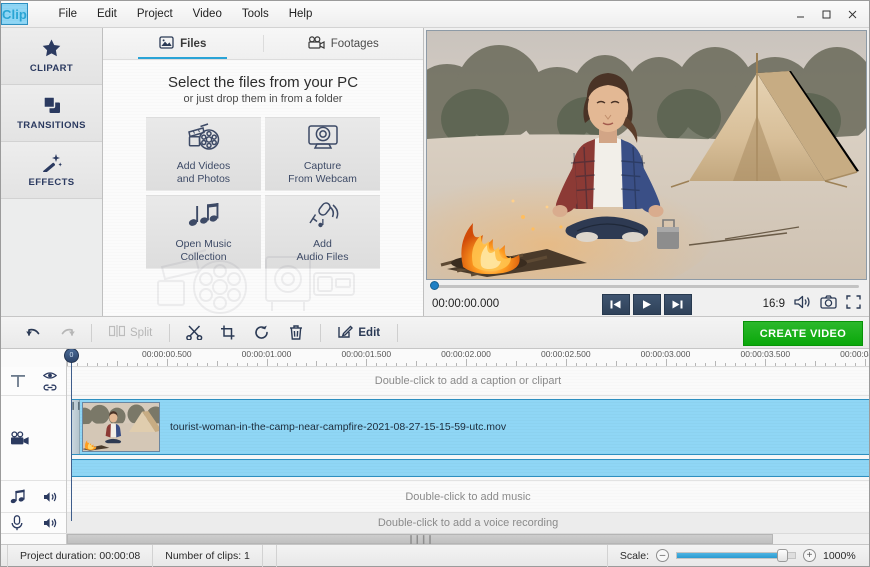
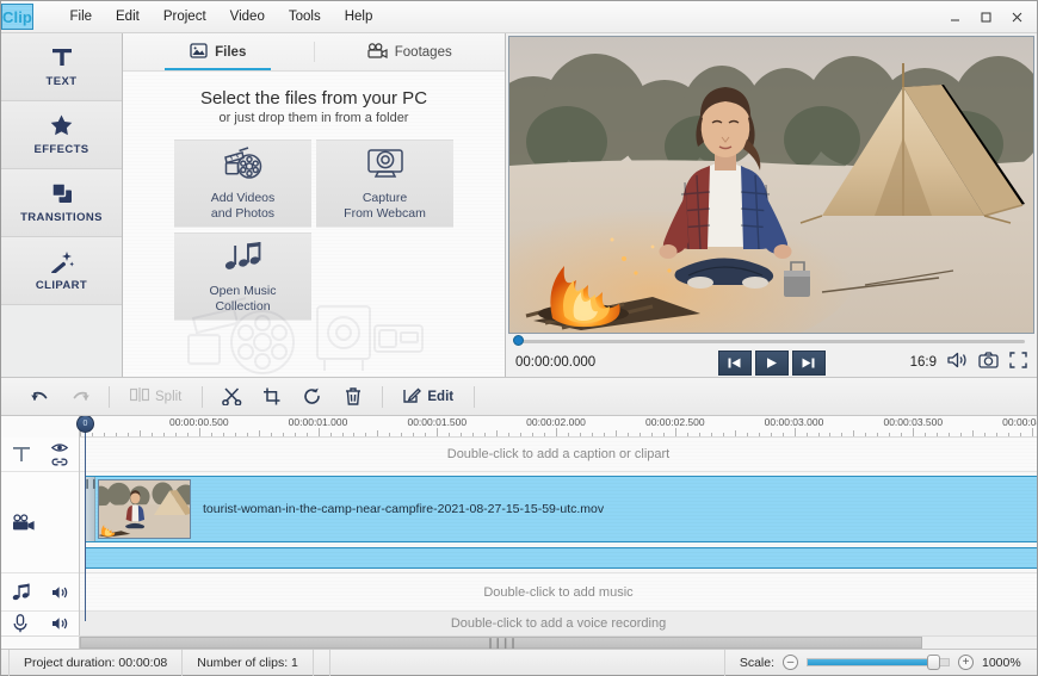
  Clip
  File
  Edit
  Project
  Video
  Tools
  Help
+ TEXT
- CLIPART
+ EFFECTS
  TRANSITIONS
- EFFECTS
+ CLIPART
  Files
  Footages
  Select the files from your PC
  or just drop them in from a folder
  Add Videos
  and Photos
  Capture
  From Webcam
  Open Music
  Collection
- Add
- Audio Files
  00:00:00.000
  16:9
  Split
  Edit
- CREATE VIDEO
  00:00:00.500
  00:00:01.000
  00:00:01.500
  00:00:02.000
  00:00:02.500
  00:00:03.000
  00:00:03.500
  Double-click to add a caption or clipart
  ❙❙
  tourist-woman-in-the-camp-near-campfire-2021-08-27-15-15-59-utc.mov
  Double-click to add music
  Double-click to add a voice recording
  ❙❙❙❙
  Project duration: 00:00:08
  Number of clips: 1
  Scale:
  –
  +
  1000%
